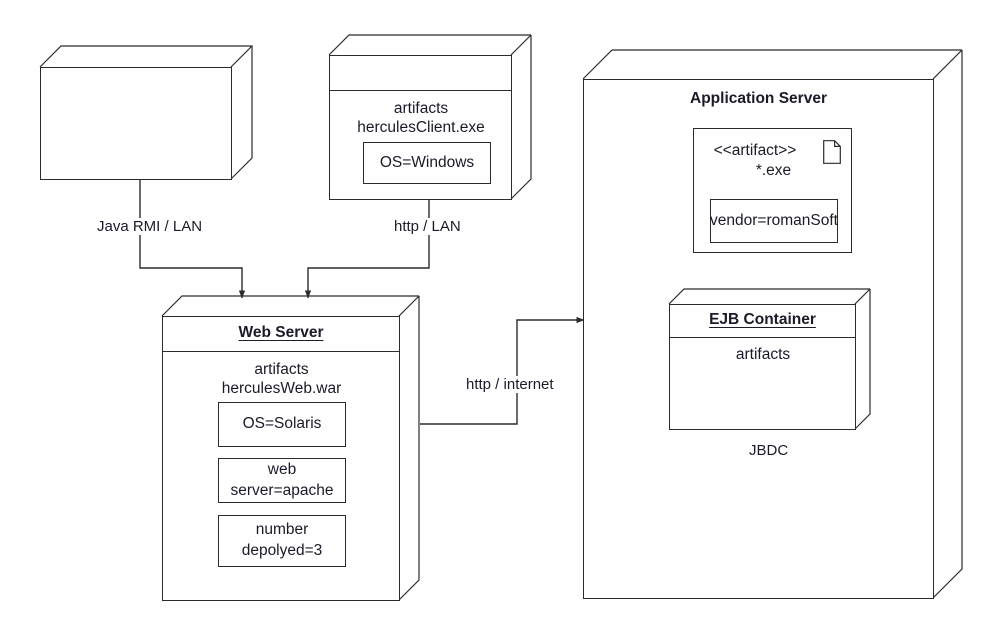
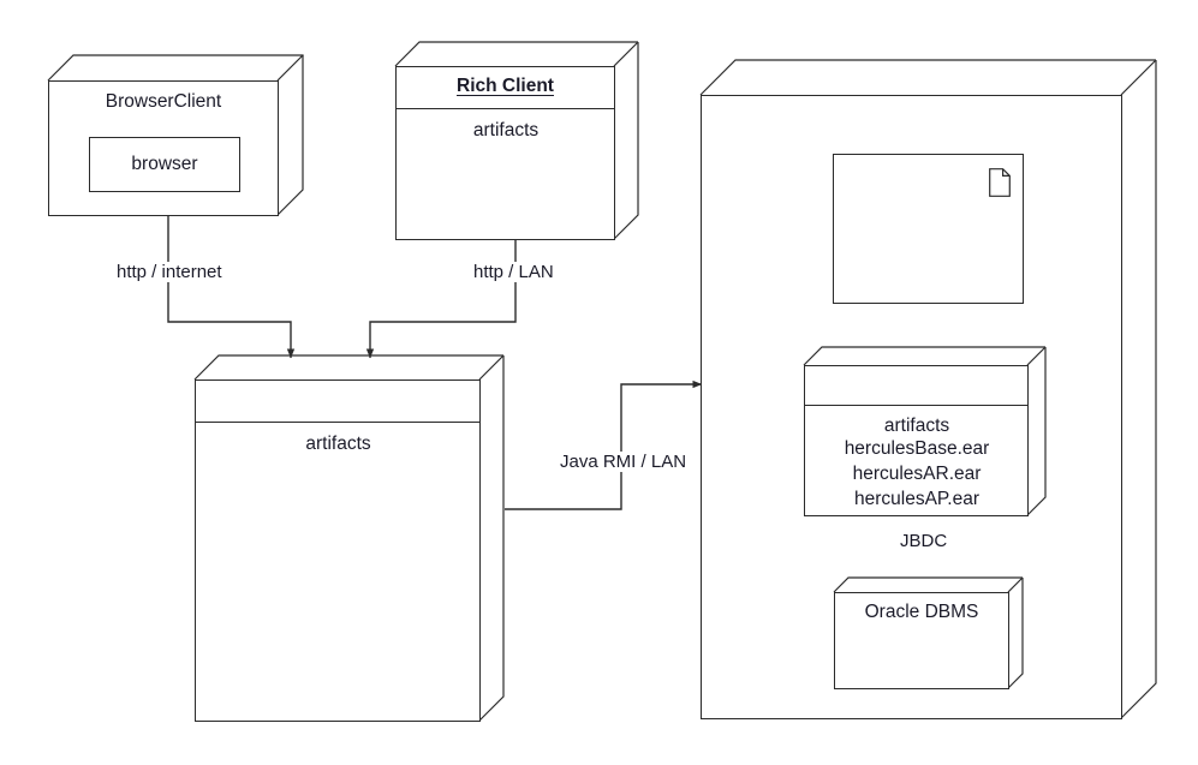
- Java RMI / LAN
+ http / internet
  http / LAN
- http / internet
+ Java RMI / LAN
  JBDC
+ BrowserClient
+ browser
+ Rich Client
  artifacts
- herculesClient.exe
- OS=Windows
- Web Server
  artifacts
- herculesWeb.war
- OS=Solaris
- web server=apache
- number depolyed=3
- Application Server
- <<artifact>>
- *.exe
- vendor=romanSoft
- EJB Container
  artifacts
+ herculesBase.ear
+ herculesAR.ear
+ herculesAP.ear
+ Oracle DBMS
